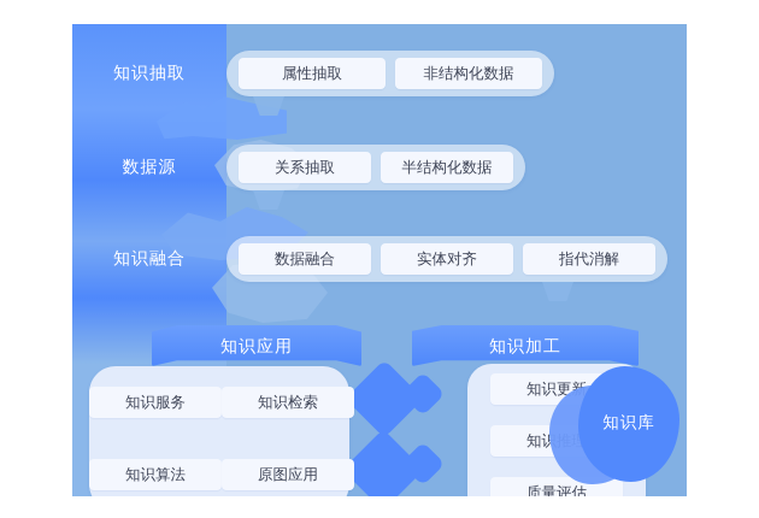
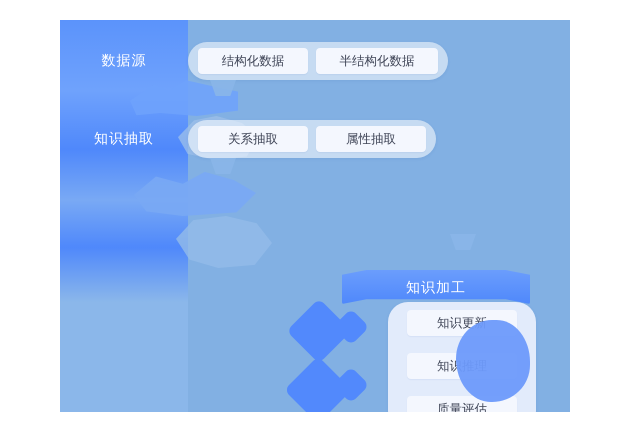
- 知识抽取
+ 数据源
+ 结构化数据
- 属性抽取
+ 半结构化数据
- 非结构化数据
- 数据源
+ 知识抽取
  关系抽取
- 半结构化数据
+ 属性抽取
- 知识融合
- 数据融合
- 实体对齐
- 指代消解
- 知识应用
- 知识服务
- 知识检索
- 知识算法
- 原图应用
  知识加工
  知识更
  质量评估
- 知识库
